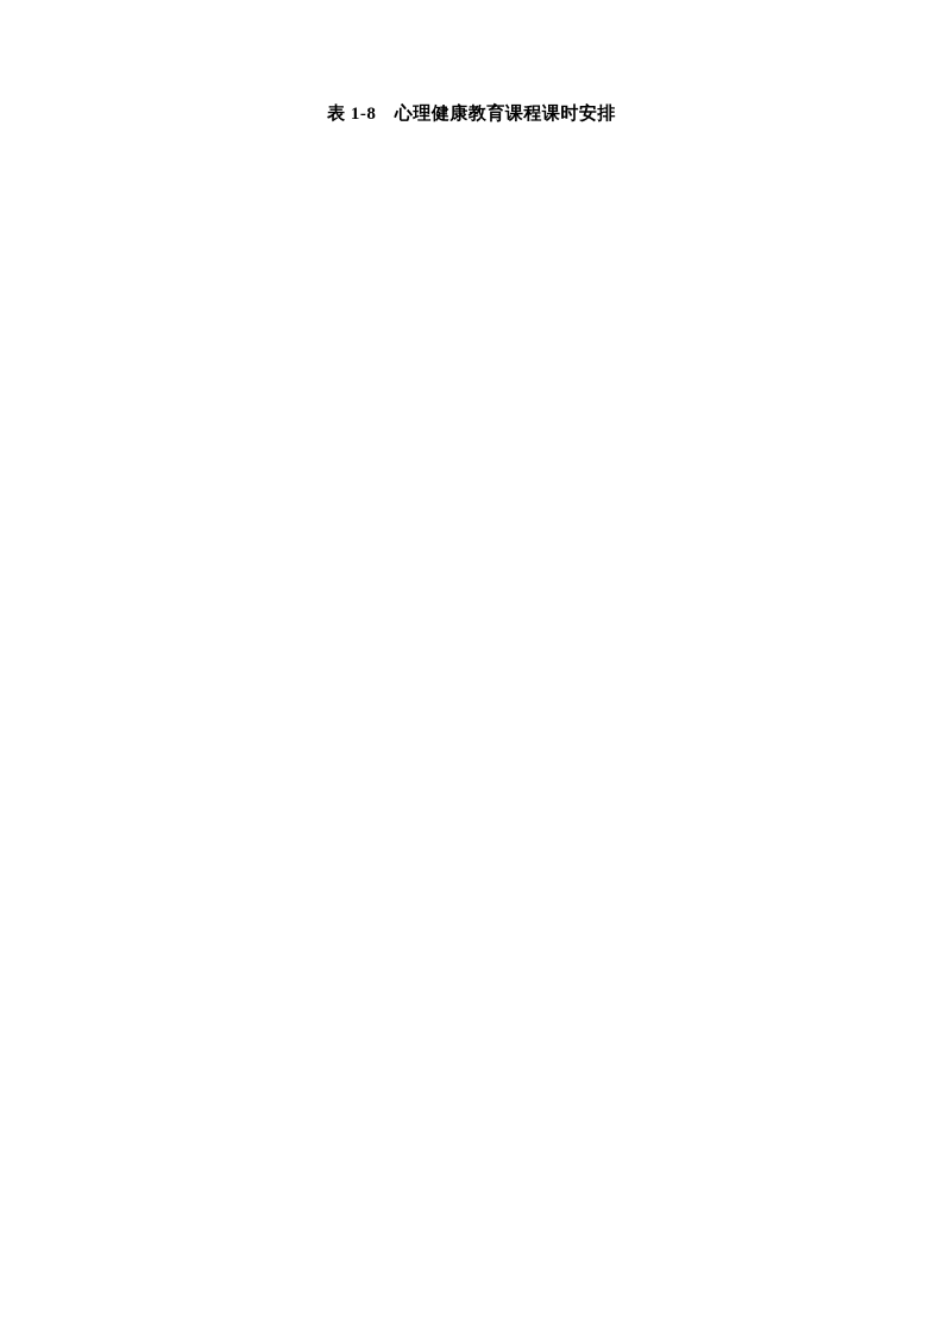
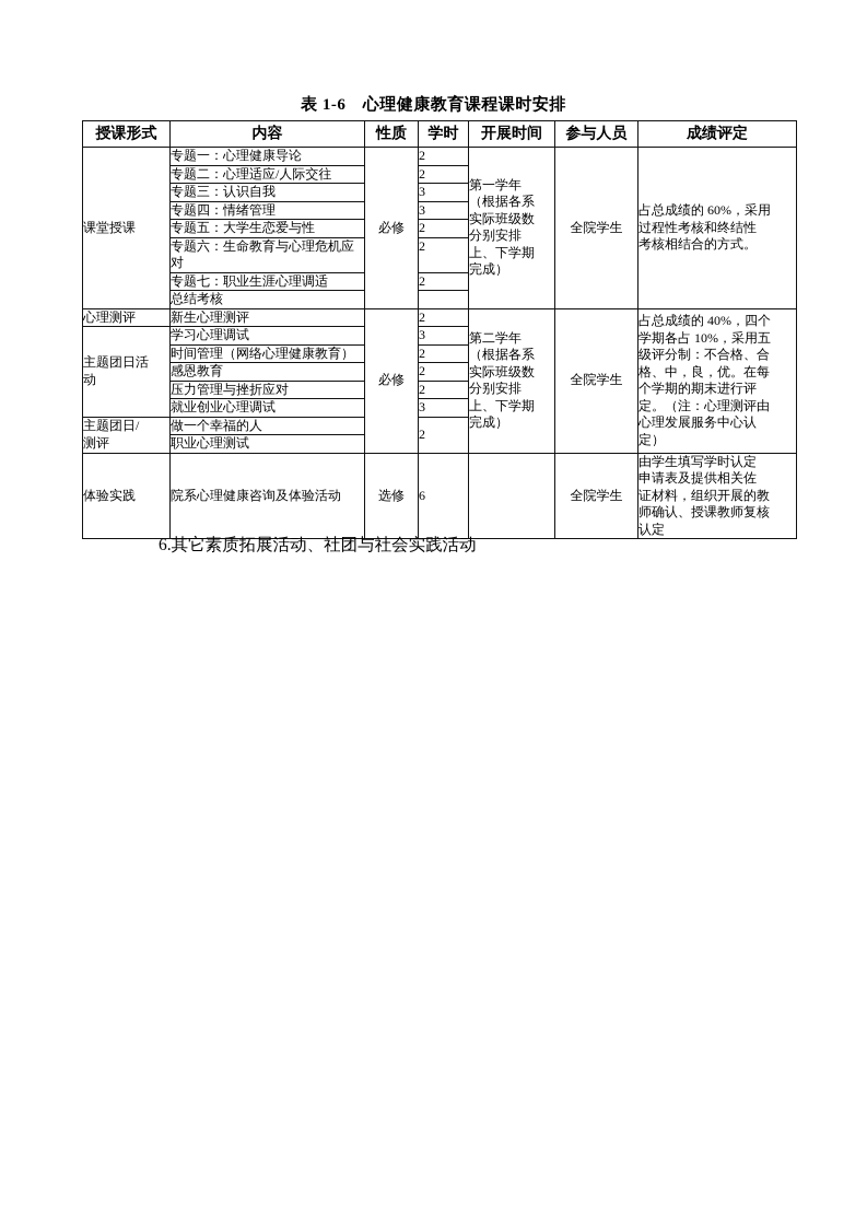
- 表 1-8 心理健康教育课程课时安排
+ 表 1-6 心理健康教育课程课时安排
+ 授课形式	内容	性质	学时	开展时间	参与人员	成绩评定
+ 课堂授课	专题一：心理健康导论	必修	2	第一学年 （根据各系 实际班级数 分别安排 上、下学期 完成）	全院学生	占总成绩的 60%，采用 过程性考核和终结性 考核相结合的方式。
+ 专题二：心理适应/人际交往	2
+ 专题三：认识自我	3
+ 专题四：情绪管理	3
+ 专题五：大学生恋爱与性	2
+ 专题六：生命教育与心理危机应 对	2
+ 专题七：职业生涯心理调适	2
+ 总结考核
+ 心理测评	新生心理测评	必修	2	第二学年 （根据各系 实际班级数 分别安排 上、下学期 完成）	全院学生	占总成绩的 40%，四个 学期各占 10%，采用五 级评分制：不合格、合 格、中，良，优。在每 个学期的期末进行评 定。（注：心理测评由 心理发展服务中心认 定）
+ 主题团日活 动	学习心理调试	3
+ 时间管理（网络心理健康教育）	2
+ 感恩教育	2
+ 压力管理与挫折应对	2
+ 就业创业心理调试	3
+ 主题团日/ 测评	做一个幸福的人	2
+ 职业心理测试
+ 体验实践	院系心理健康咨询及体验活动	选修	6		全院学生	由学生填写学时认定 申请表及提供相关佐 证材料，组织开展的教 师确认、授课教师复核 认定
+ 6.其它素质拓展活动、社团与社会实践活动
